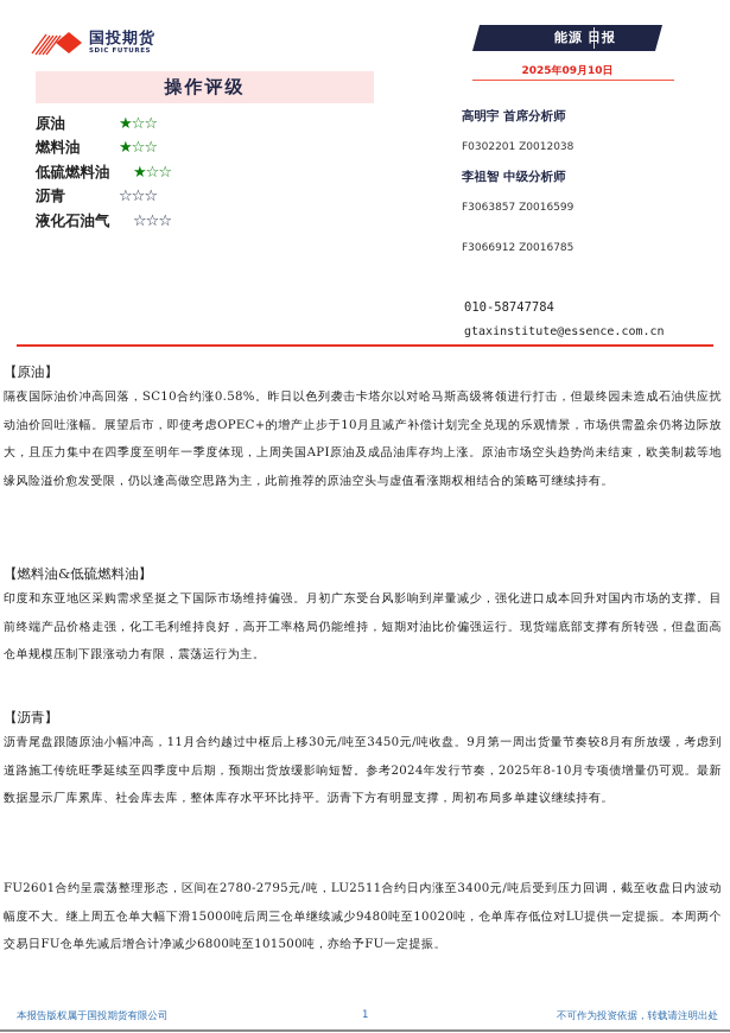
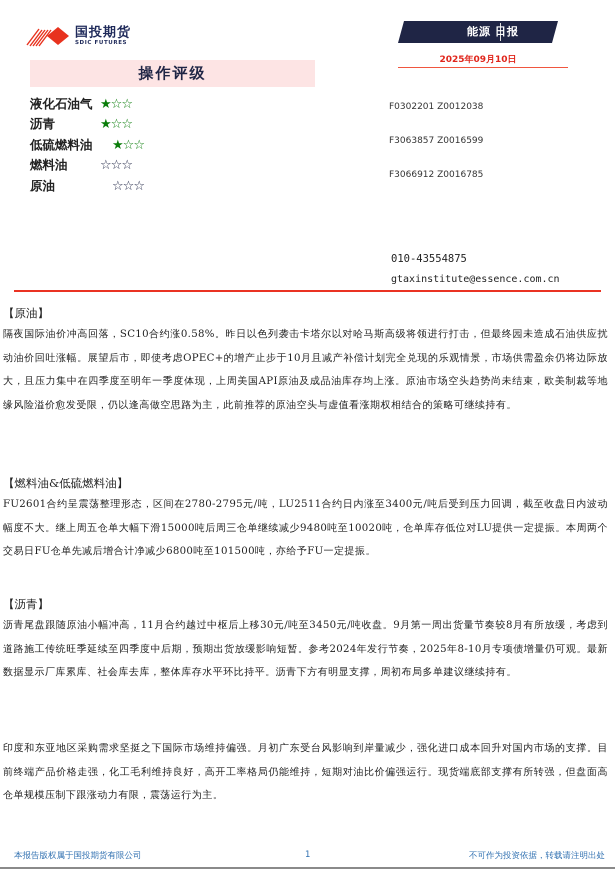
  国投期货
  操作评级
- 原油
+ 液化石油气
  ★☆☆
- 燃料油
+ 沥青
  ★☆☆
  低硫燃料油
  ★☆☆
- 沥青
+ 燃料油
  ☆☆☆
- 液化石油气
+ 原油
  ☆☆☆
  能源
  日报
  2025年09月10日
- 高明宇 首席分析师
  F0302201 Z0012038
- 李祖智 中级分析师
  F3063857 Z0016599
  F3066912 Z0016785
- 010-58747784
+ 010-43554875
  gtaxinstitute@essence.com.cn
  【原油】
  隔夜国际油价冲高回落，SC10合约涨0.58%。昨日以色列袭击卡塔尔以对哈马斯高级将领进行打击，但最终园未造成石油供应扰动油价回吐涨幅。展望后市，即使考虑OPEC+的增产止步于10月且减产补偿计划完全兑现的乐观情景，市场供需盈余仍将边际放大，且压力集中在四季度至明年一季度体现，上周美国API原油及成品油库存均上涨。原油市场空头趋势尚未结束，欧美制裁等地缘风险溢价愈发受限，仍以逢高做空思路为主，此前推荐的原油空头与虚值看涨期权相结合的策略可继续持有。
  【燃料油&低硫燃料油】
- 印度和东亚地区采购需求坚挺之下国际市场维持偏强。月初广东受台风影响到岸量减少，强化进口成本回升对国内市场的支撑。目前终端产品价格走强，化工毛利维持良好，高开工率格局仍能维持，短期对油比价偏强运行。现货端底部支撑有所转强，但盘面高仓单规模压制下跟涨动力有限，震荡运行为主。
+ FU2601合约呈震荡整理形态，区间在2780-2795元/吨，LU2511合约日内涨至3400元/吨后受到压力回调，截至收盘日内波动幅度不大。继上周五仓单大幅下滑15000吨后周三仓单继续减少9480吨至10020吨，仓单库存低位对LU提供一定提振。本周两个交易日FU仓单先减后增合计净减少6800吨至101500吨，亦给予FU一定提振。
  【沥青】
  沥青尾盘跟随原油小幅冲高，11月合约越过中枢后上移30元/吨至3450元/吨收盘。9月第一周出货量节奏较8月有所放缓，考虑到道路施工传统旺季延续至四季度中后期，预期出货放缓影响短暂。参考2024年发行节奏，2025年8-10月专项债增量仍可观。最新数据显示厂库累库、社会库去库，整体库存水平环比持平。沥青下方有明显支撑，周初布局多单建议继续持有。
- FU2601合约呈震荡整理形态，区间在2780-2795元/吨，LU2511合约日内涨至3400元/吨后受到压力回调，截至收盘日内波动幅度不大。继上周五仓单大幅下滑15000吨后周三仓单继续减少9480吨至10020吨，仓单库存低位对LU提供一定提振。本周两个交易日FU仓单先减后增合计净减少6800吨至101500吨，亦给予FU一定提振。
+ 印度和东亚地区采购需求坚挺之下国际市场维持偏强。月初广东受台风影响到岸量减少，强化进口成本回升对国内市场的支撑。目前终端产品价格走强，化工毛利维持良好，高开工率格局仍能维持，短期对油比价偏强运行。现货端底部支撑有所转强，但盘面高仓单规模压制下跟涨动力有限，震荡运行为主。
  本报告版权属于国投期货有限公司
  1
  不可作为投资依据，转载请注明出处
